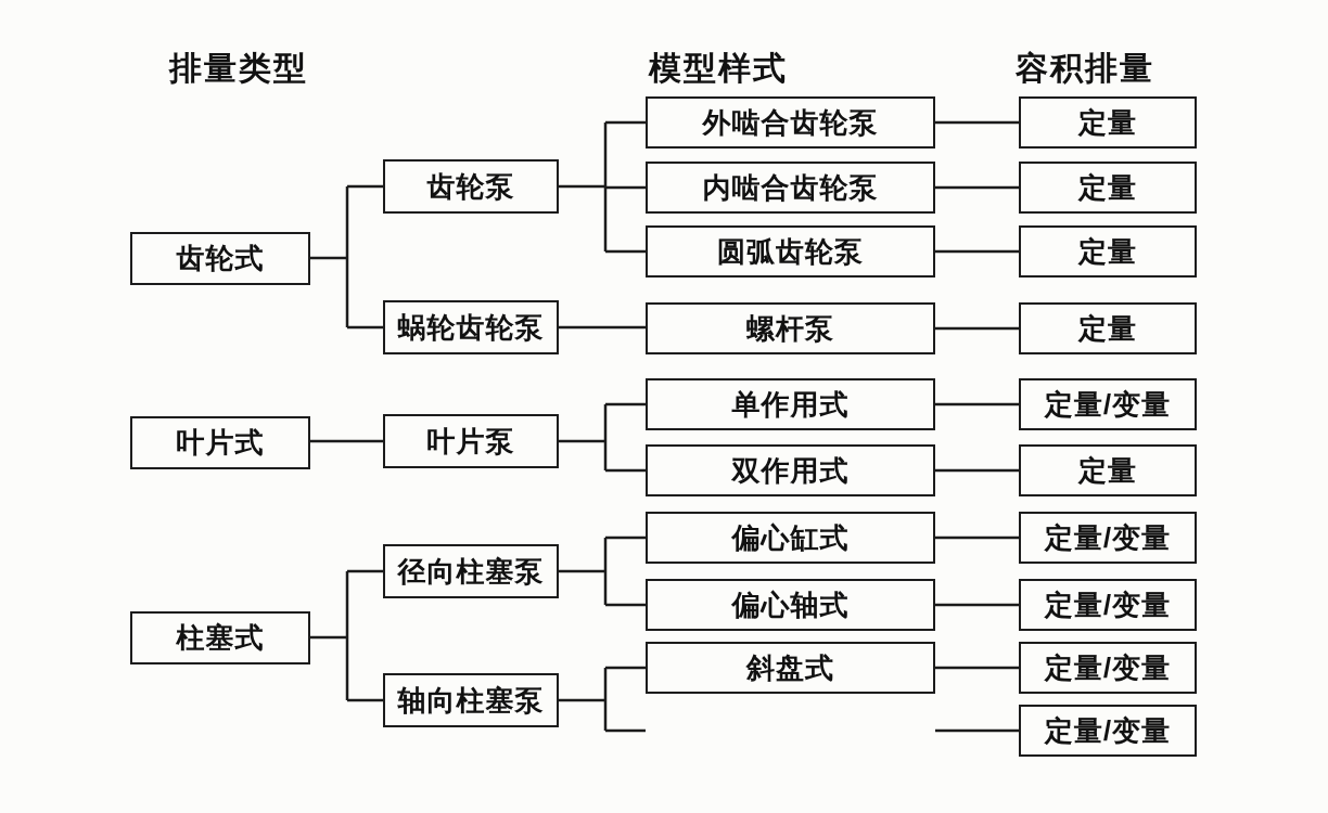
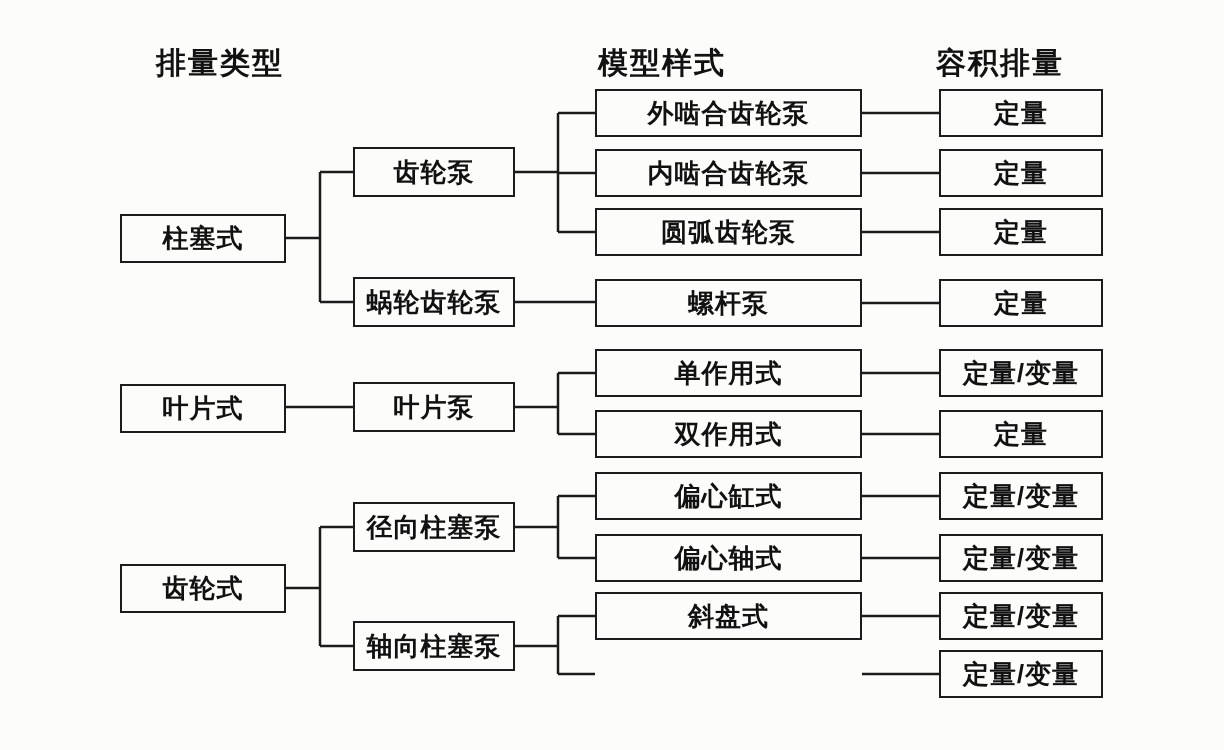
  排量类型
  模型样式
  容积排量
- 齿轮式
+ 柱塞式
  叶片式
- 柱塞式
+ 齿轮式
  齿轮泵
  蜗轮齿轮泵
  叶片泵
  径向柱塞泵
  轴向柱塞泵
  外啮合齿轮泵
  内啮合齿轮泵
  圆弧齿轮泵
  螺杆泵
  单作用式
  双作用式
  偏心缸式
  偏心轴式
  斜盘式
  定量
  定量
  定量
  定量
  定量/变量
  定量
  定量/变量
  定量/变量
  定量/变量
  定量/变量
